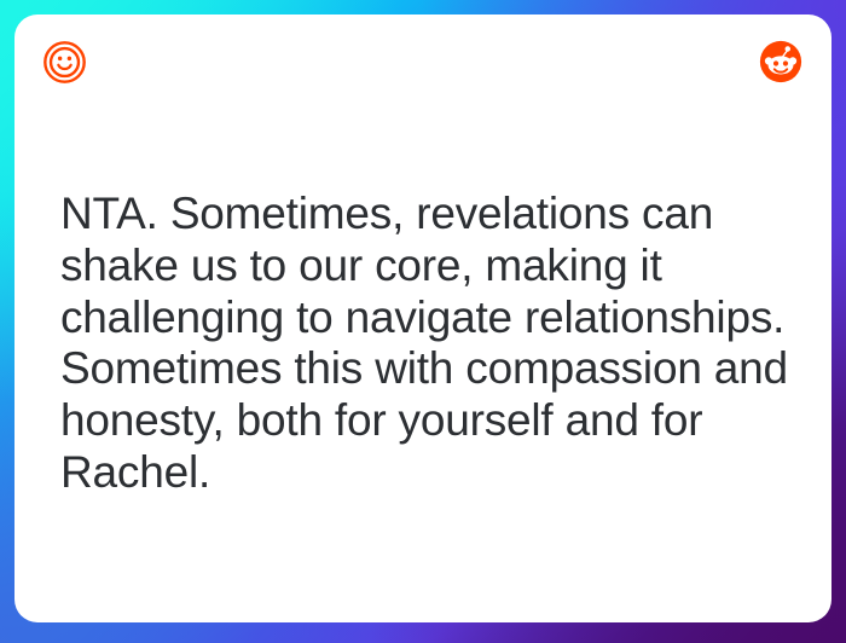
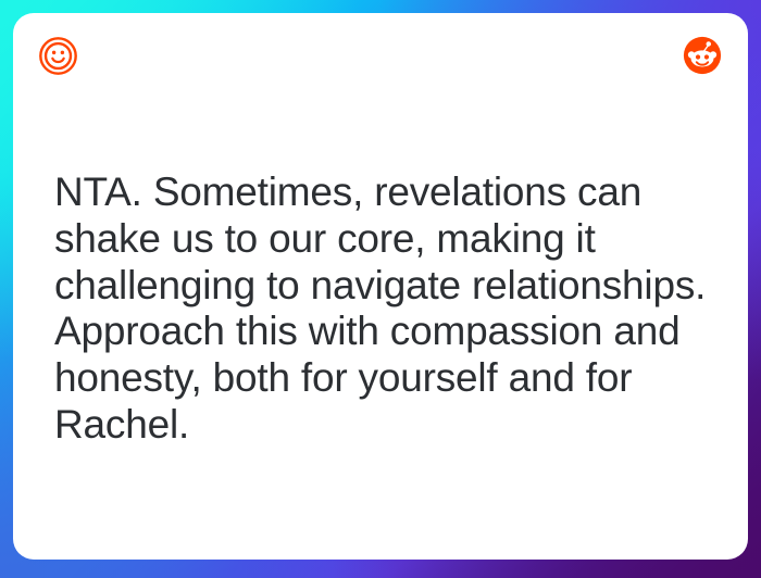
- NTA. Sometimes, revelations can shake us to our core, making it challenging to navigate relationships. Sometimes this with compassion and honesty, both for yourself and for Rachel.
+ NTA. Sometimes, revelations can shake us to our core, making it challenging to navigate relationships. Approach this with compassion and honesty, both for yourself and for Rachel.
